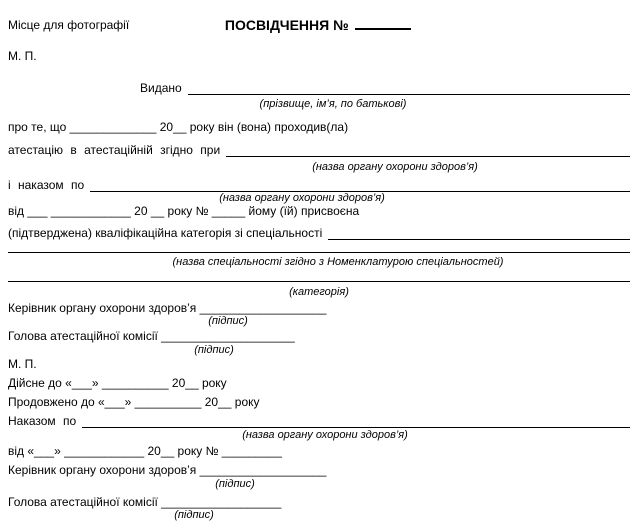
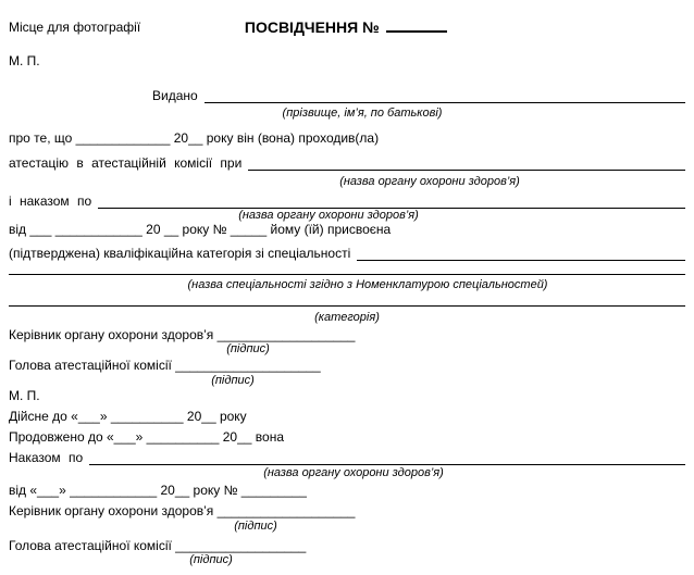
  ПОСВІДЧЕННЯ №
  Місце для фотографії
  М. П.
  Видано
  (прізвище, ім’я, по батькові)
  про те, що _____________ 20__ року він (вона) проходив(ла)
- атестацію в атестаційній згідно при
+ атестацію в атестаційній комісії при
  (назва органу охорони здоров’я)
  і наказом по
  (назва органу охорони здоров’я)
  від ___ ____________ 20 __ року № _____ йому (їй) присвоєна
  (підтверджена) кваліфікаційна категорія зі спеціальності
  (назва спеціальності згідно з Номенклатурою спеціальностей)
  (категорія)
  Керівник органу охорони здоров’я ___________________
  (підпис)
  Голова атестаційної комісії ____________________
  (підпис)
  М. П.
  Дійсне до «___» __________ 20__ року
- Продовжено до «___» __________ 20__ року
+ Продовжено до «___» __________ 20__ вона
  Наказом по
  (назва органу охорони здоров’я)
  від «___» ____________ 20__ року № _________
  Керівник органу охорони здоров’я ___________________
  (підпис)
  Голова атестаційної комісії __________________
  (підпис)
